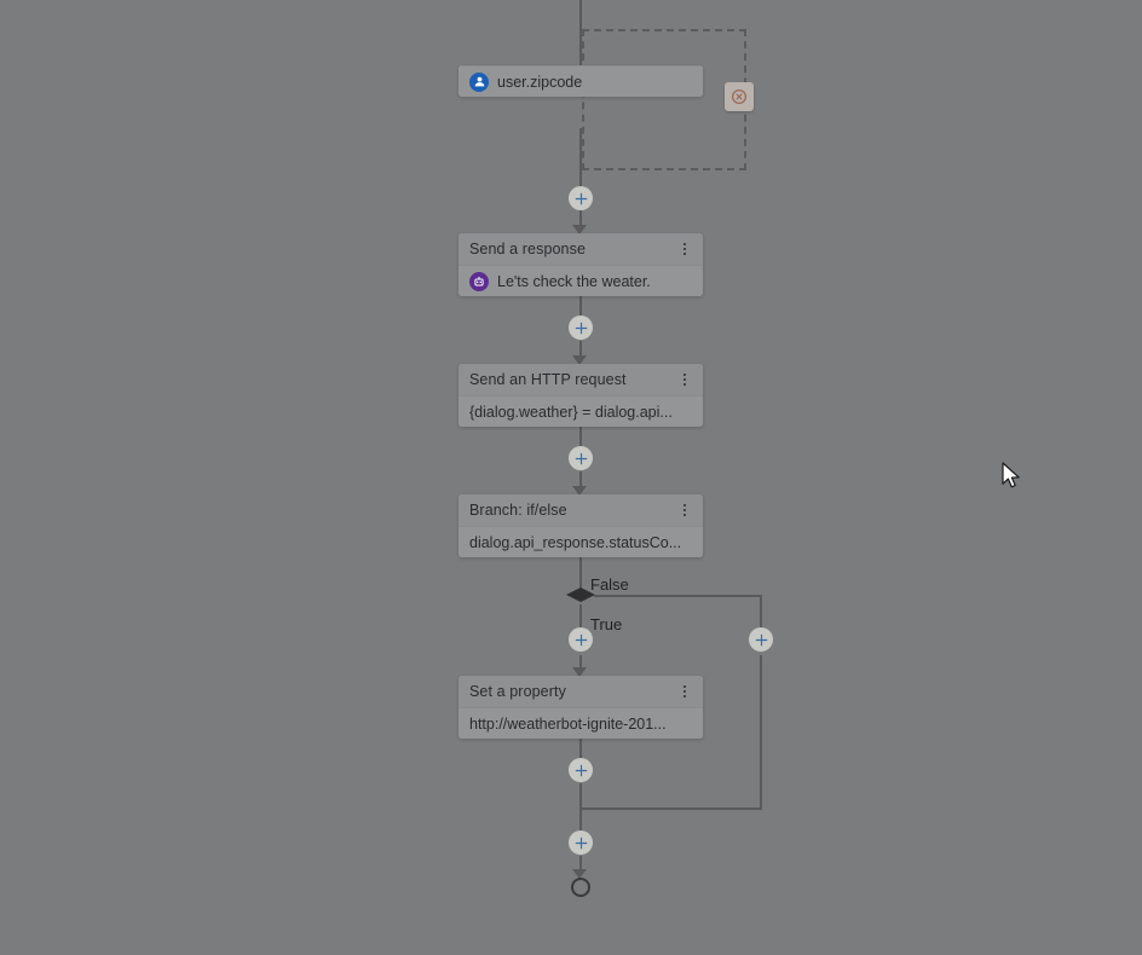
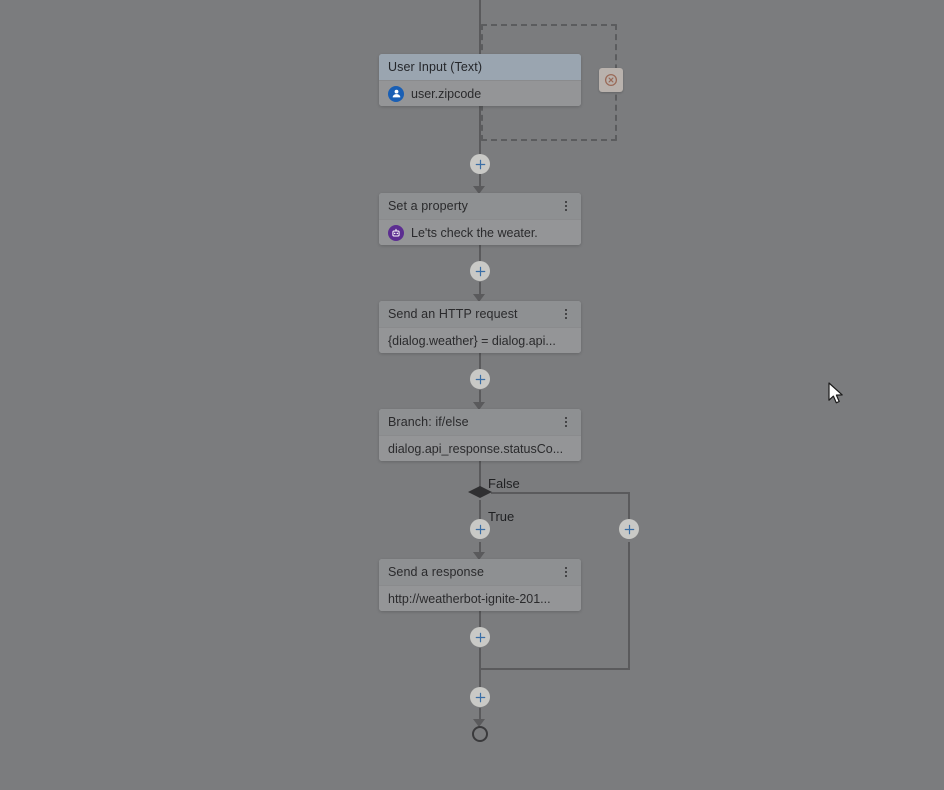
+ User Input (Text)
  user.zipcode
- Send a response
+ Set a property
  Le'ts check the weater.
  Send an HTTP request
  {dialog.weather} = dialog.api...
  Branch: if/else
  dialog.api_response.statusCo...
- Set a property
+ Send a response
  http://weatherbot-ignite-201...
  False
  True
